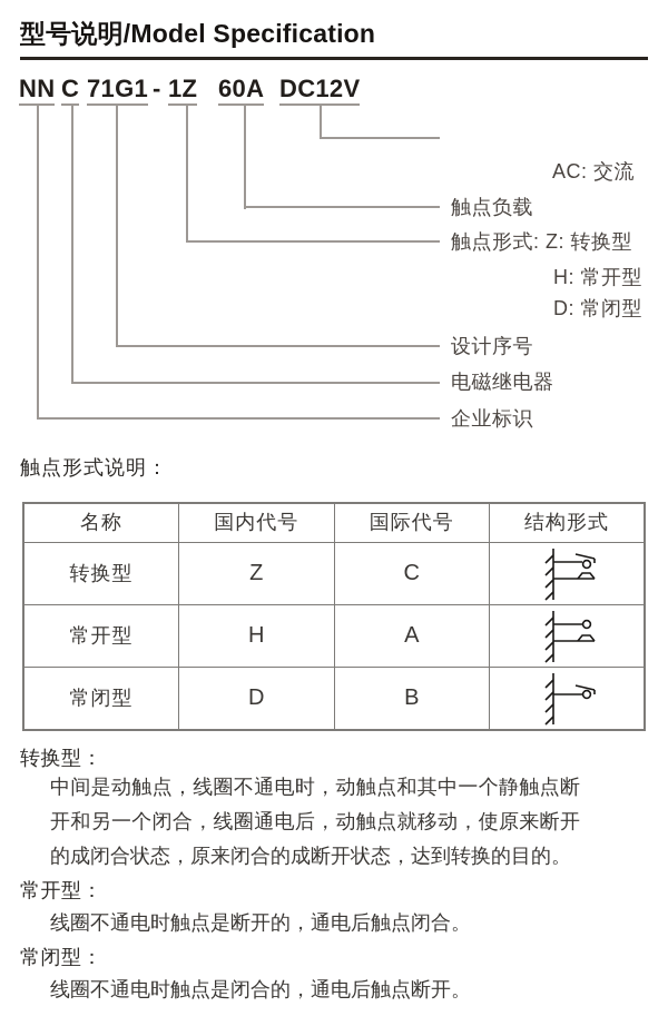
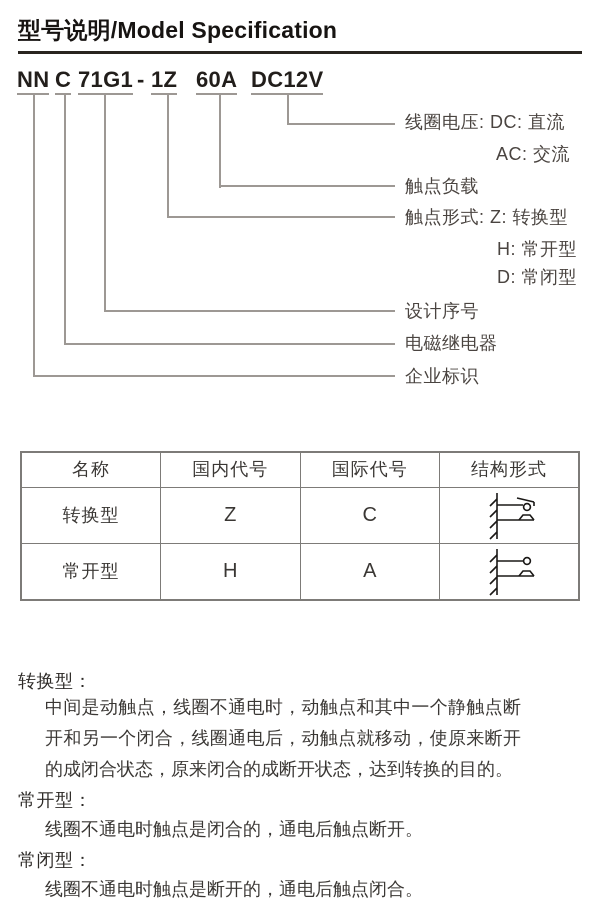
  型号说明/Model Specification
  NN
  C
  71G1
  -
  1Z
  60A
  DC12V
+ 线圈电压: DC: 直流
  AC: 交流
  触点负载
  触点形式: Z: 转换型
  H: 常开型
  D: 常闭型
  设计序号
  电磁继电器
  企业标识
- 触点形式说明：
  名称	国内代号	国际代号	结构形式
  转换型	Z	C
  常开型	H	A
- 常闭型	D	B
  转换型：
  中间是动触点，线圈不通电时，动触点和其中一个静触点断开和另一个闭合，线圈通电后，动触点就移动，使原来断开的成闭合状态，原来闭合的成断开状态，达到转换的目的。
  常开型：
- 线圈不通电时触点是断开的，通电后触点闭合。
+ 线圈不通电时触点是闭合的，通电后触点断开。
  常闭型：
- 线圈不通电时触点是闭合的，通电后触点断开。
+ 线圈不通电时触点是断开的，通电后触点闭合。
